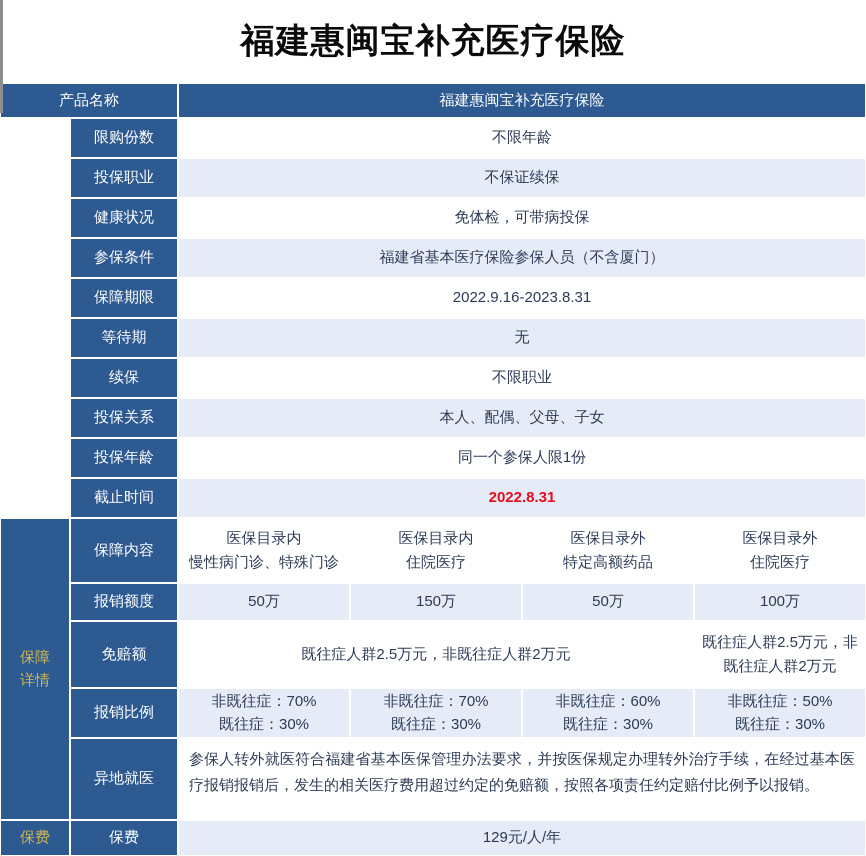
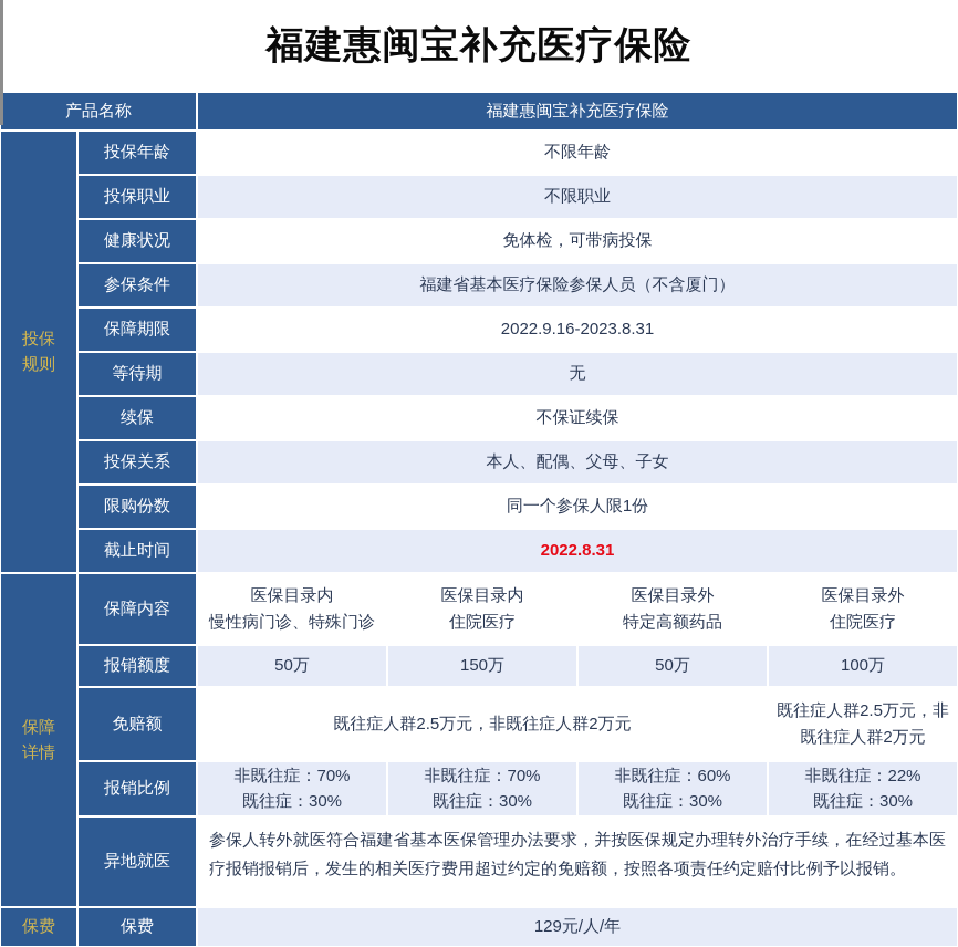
  福建惠闽宝补充医疗保险
  产品名称
  福建惠闽宝补充医疗保险
+ 投保
+ 规则
- 限购份数
+ 投保年龄
  不限年龄
  投保职业
- 不保证续保
+ 不限职业
  健康状况
  免体检，可带病投保
  参保条件
  福建省基本医疗保险参保人员（不含厦门）
  保障期限
  2022.9.16-2023.8.31
  等待期
  无
  续保
- 不限职业
+ 不保证续保
  投保关系
  本人、配偶、父母、子女
- 投保年龄
+ 限购份数
  同一个参保人限1份
  截止时间
  2022.8.31
  保障
  详情
  保障内容
  医保目录内
  慢性病门诊、特殊门诊
  医保目录内
  住院医疗
  医保目录外
  特定高额药品
  医保目录外
  住院医疗
  报销额度
  50万
  150万
  50万
  100万
  免赔额
  既往症人群2.5万元，非既往症人群2万元
  既往症人群2.5万元，非既往症人群2万元
  报销比例
  非既往症：70%
  既往症：30%
  非既往症：70%
  既往症：30%
  非既往症：60%
  既往症：30%
- 非既往症：50%
+ 非既往症：22%
  既往症：30%
  异地就医
  参保人转外就医符合福建省基本医保管理办法要求，并按医保规定办理转外治疗手续，在经过基本医疗报销报销后，发生的相关医疗费用超过约定的免赔额，按照各项责任约定赔付比例予以报销。
  保费
  保费
  129元/人/年
